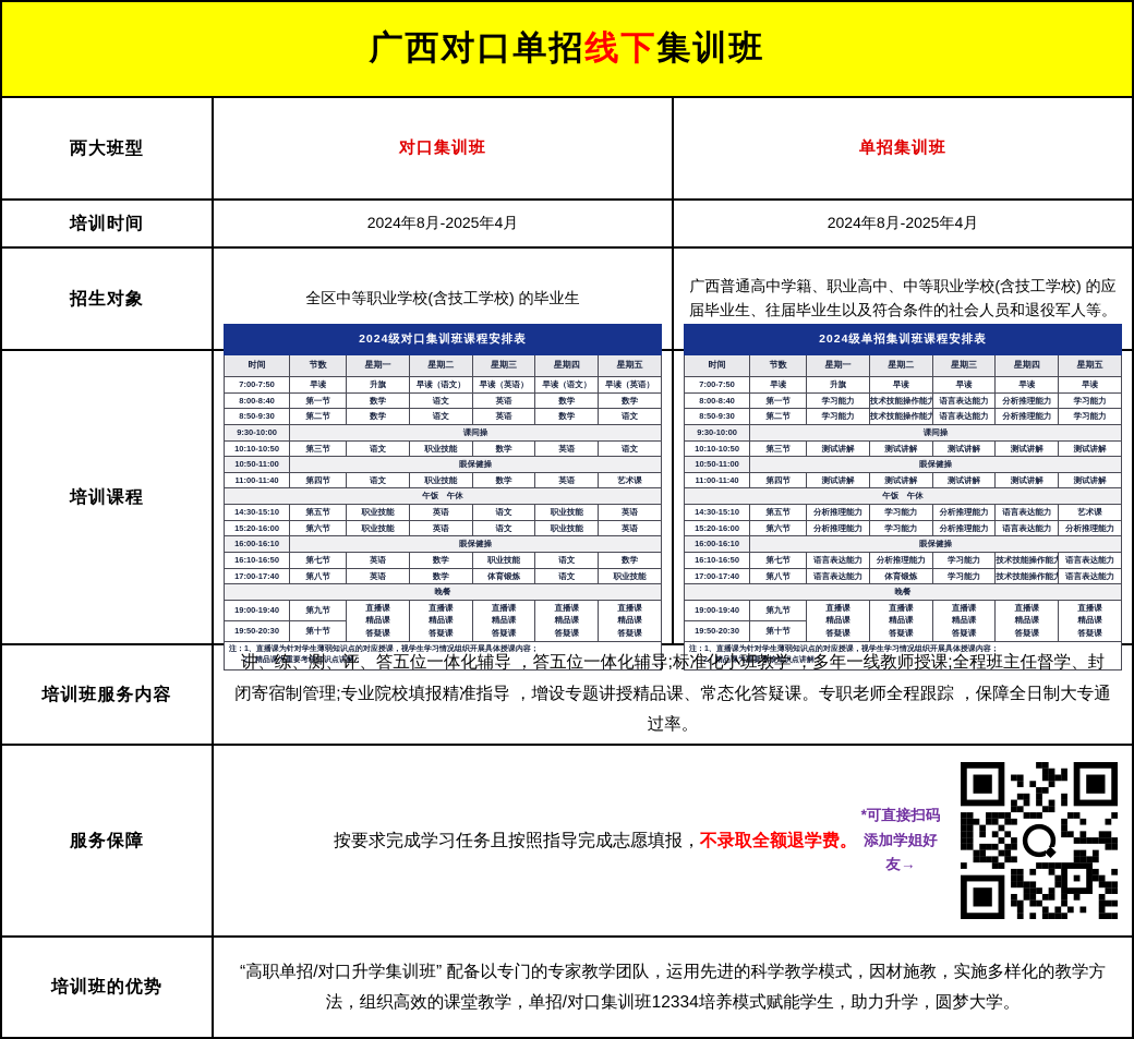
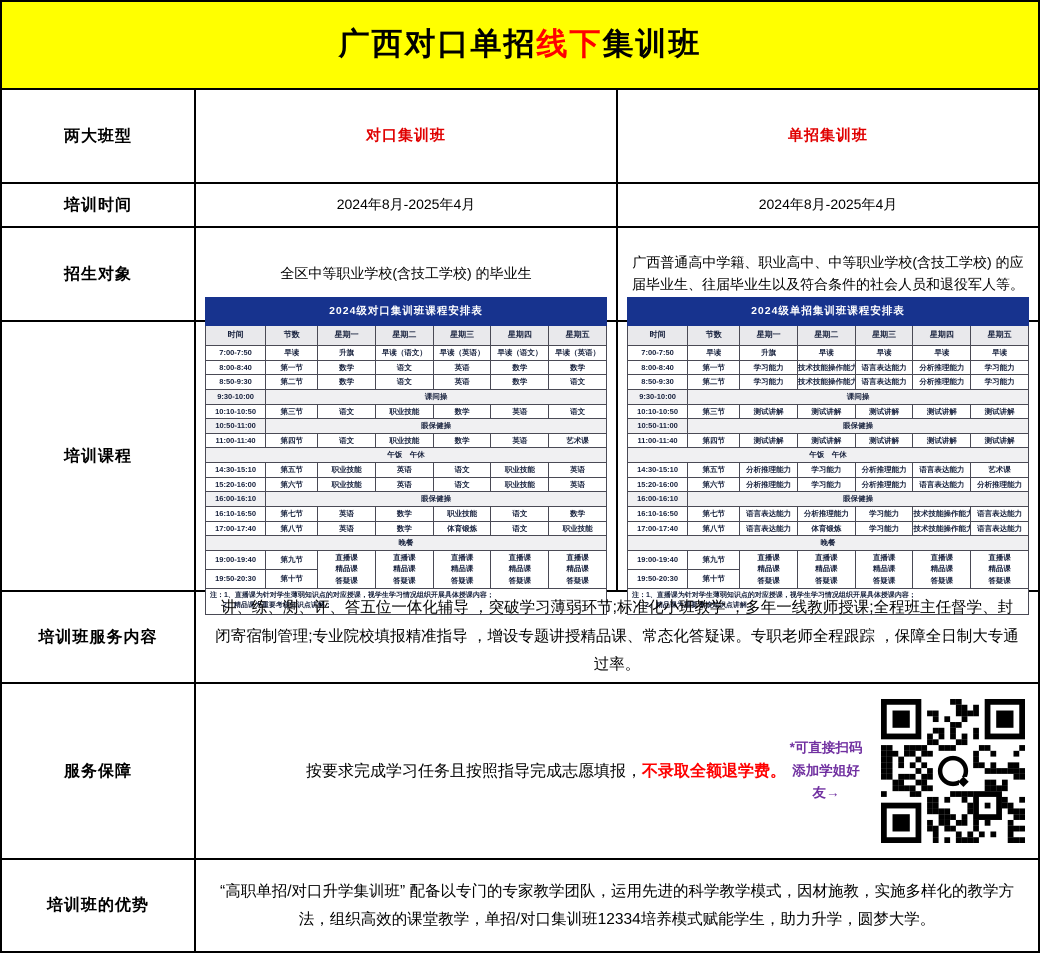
  广西对口单招线下集训班
  两大班型
  对口集训班
  单招集训班
  培训时间
  2024年8月-2025年4月
  2024年8月-2025年4月
  招生对象
  全区中等职业学校(含技工学校) 的毕业生
  广西普通高中学籍、职业高中、中等职业学校(含技工学校) 的应届毕业生、往届毕业生以及符合条件的社会人员和退役军人等。
  培训课程
  2024级对口集训班课程安排表
  时间	节数	星期一	星期二	星期三	星期四	星期五
  7:00-7:50	早读	升旗	早读（语文）	早读（英语）	早读（语文）	早读（英语）
  8:00-8:40	第一节	数学	语文	英语	数学	数学
  8:50-9:30	第二节	数学	语文	英语	数学	语文
  9:30-10:00	课间操
  10:10-10:50	第三节	语文	职业技能	数学	英语	语文
  10:50-11:00	眼保健操
  11:00-11:40	第四节	语文	职业技能	数学	英语	艺术课
  午饭 午休
  14:30-15:10	第五节	职业技能	英语	语文	职业技能	英语
  15:20-16:00	第六节	职业技能	英语	语文	职业技能	英语
  16:00-16:10	眼保健操
  16:10-16:50	第七节	英语	数学	职业技能	语文	数学
  17:00-17:40	第八节	英语	数学	体育锻炼	语文	职业技能
  晚餐
  19:00-19:40	第九节	直播课精品课答疑课	直播课精品课答疑课	直播课精品课答疑课	直播课精品课答疑课	直播课精品课答疑课
  19:50-20:30	第十节
  2024级单招集训班课程安排表
  时间	节数	星期一	星期二	星期三	星期四	星期五
  7:00-7:50	早读	升旗	早读	早读	早读	早读
  8:00-8:40	第一节	学习能力	技术技能操作能力	语言表达能力	分析推理能力	学习能力
  8:50-9:30	第二节	学习能力	技术技能操作能力	语言表达能力	分析推理能力	学习能力
  9:30-10:00	课间操
  10:10-10:50	第三节	测试讲解	测试讲解	测试讲解	测试讲解	测试讲解
  10:50-11:00	眼保健操
  11:00-11:40	第四节	测试讲解	测试讲解	测试讲解	测试讲解	测试讲解
  午饭 午休
  14:30-15:10	第五节	分析推理能力	学习能力	分析推理能力	语言表达能力	艺术课
  15:20-16:00	第六节	分析推理能力	学习能力	分析推理能力	语言表达能力	分析推理能力
  16:00-16:10	眼保健操
  16:10-16:50	第七节	语言表达能力	分析推理能力	学习能力	技术技能操作能力	语言表达能力
  17:00-17:40	第八节	语言表达能力	体育锻炼	学习能力	技术技能操作能力	语言表达能力
  晚餐
  19:00-19:40	第九节	直播课精品课答疑课	直播课精品课答疑课	直播课精品课答疑课	直播课精品课答疑课	直播课精品课答疑课
  19:50-20:30	第十节
  培训班服务内容
- 讲、练、测、评、答五位一体化辅导 ，答五位一体化辅导;标准化小班教学 ，多年一线教师授课;全程班主任督学、封闭寄宿制管理;专业院校填报精准指导 ，增设专题讲授精品课、常态化答疑课。专职老师全程跟踪 ，保障全日制大专通过率。
+ 讲、练、测、评、答五位一体化辅导 ，突破学习薄弱环节;标准化小班教学 ，多年一线教师授课;全程班主任督学、封闭寄宿制管理;专业院校填报精准指导 ，增设专题讲授精品课、常态化答疑课。专职老师全程跟踪 ，保障全日制大专通过率。
  服务保障
  按要求完成学习任务且按照指导完成志愿填报，不录取全额退学费。
  *可直接扫码
  添加学姐好友→
  培训班的优势
  “高职单招/对口升学集训班” 配备以专门的专家教学团队，运用先进的科学教学模式，因材施教，实施多样化的教学方法，组织高效的课堂教学，单招/对口集训班12334培养模式赋能学生，助力升学，圆梦大学。
